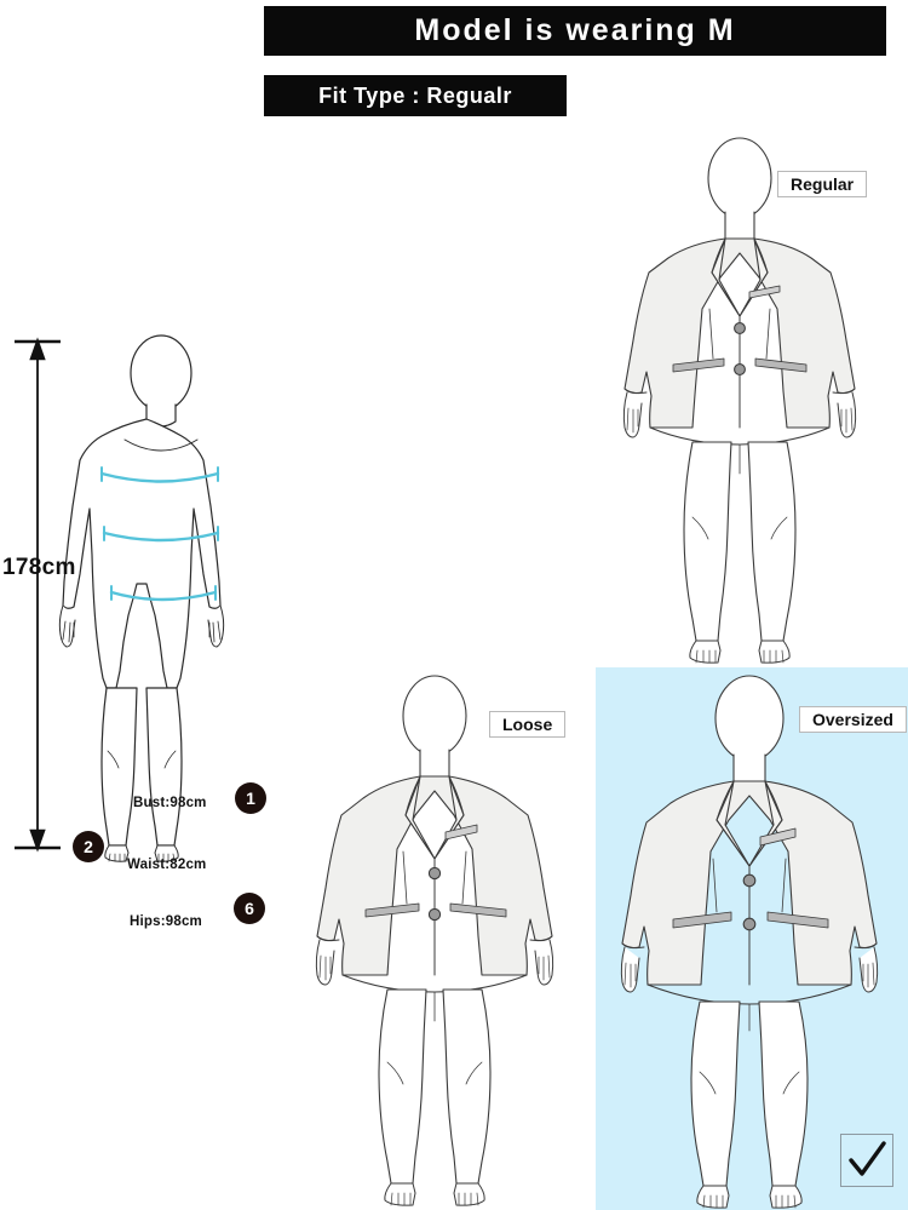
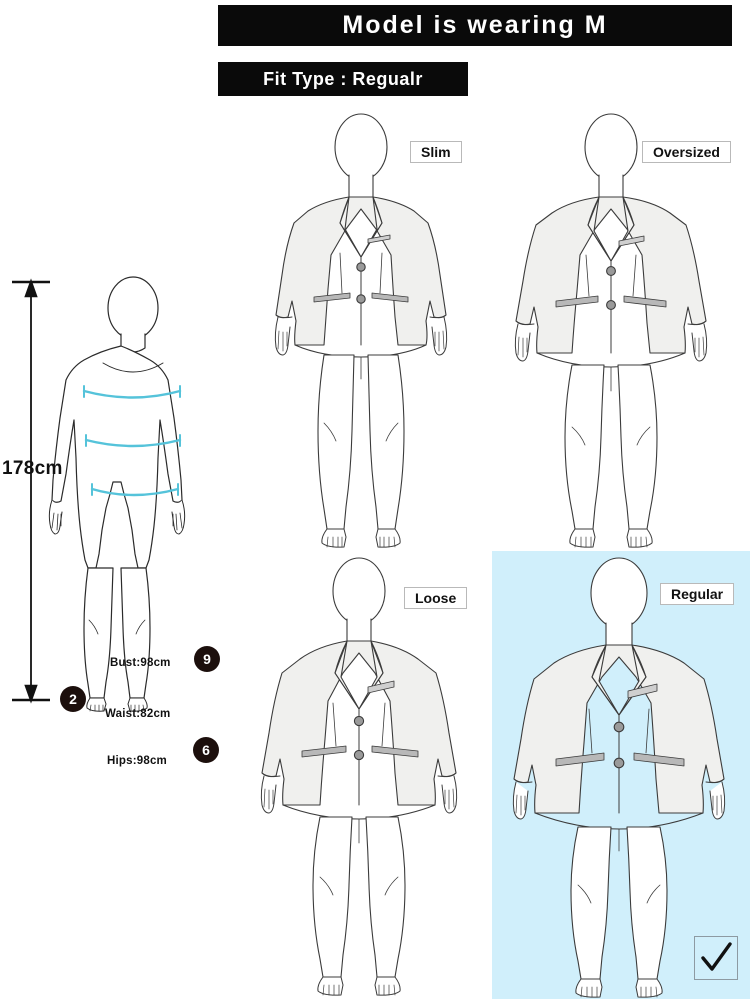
  Model is wearing M
  Fit Type : Regualr
  Bust:98cm
  Waist:82cm
  Hips:98cm
- 1
+ 9
  2
  6
  178cm
+ Slim
- Regular
+ Oversized
  Loose
- Oversized
+ Regular
